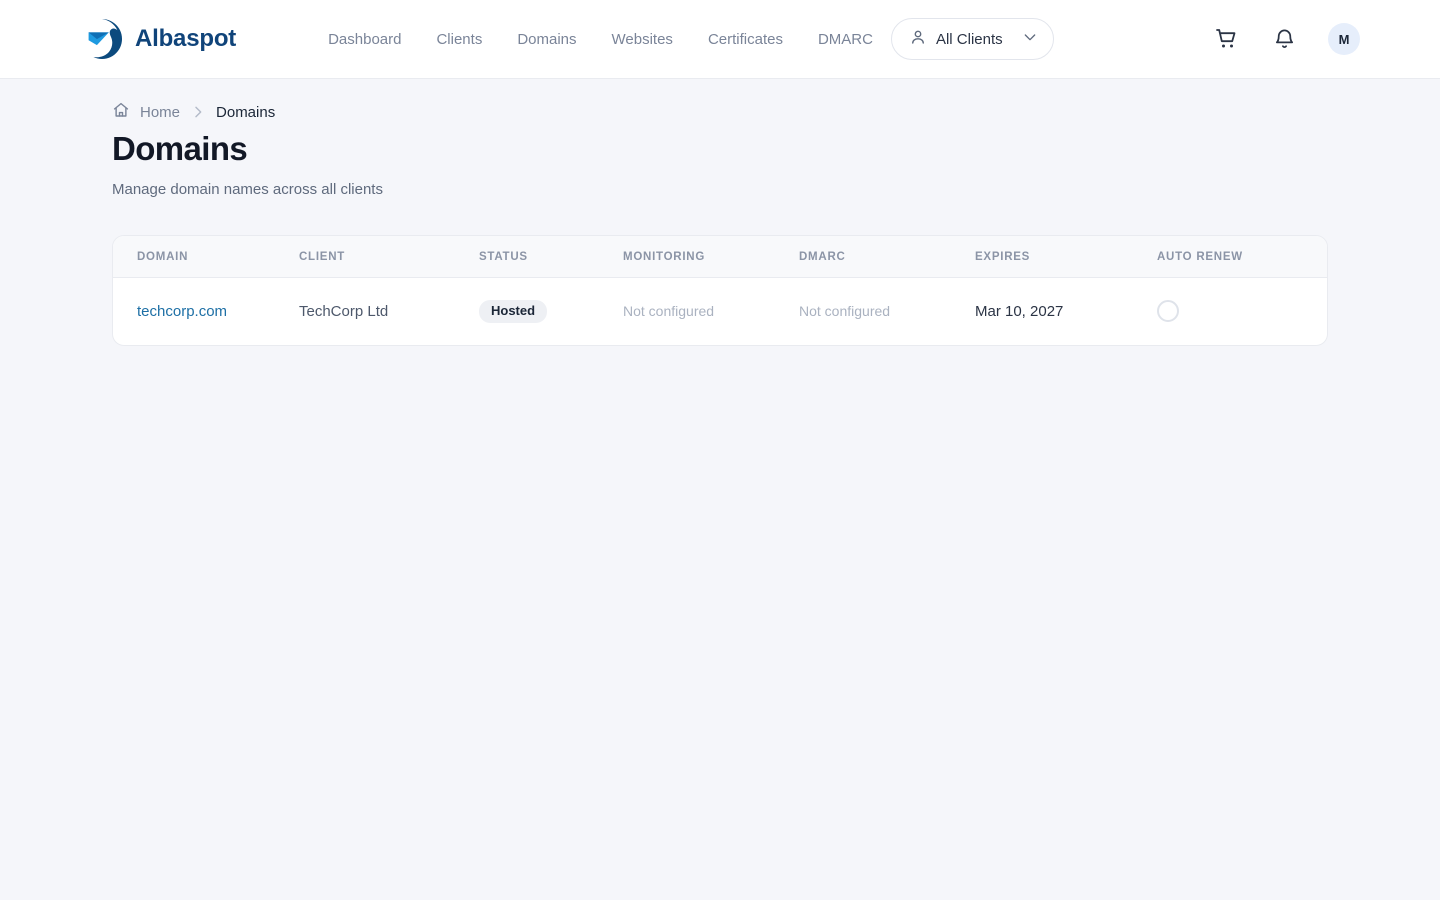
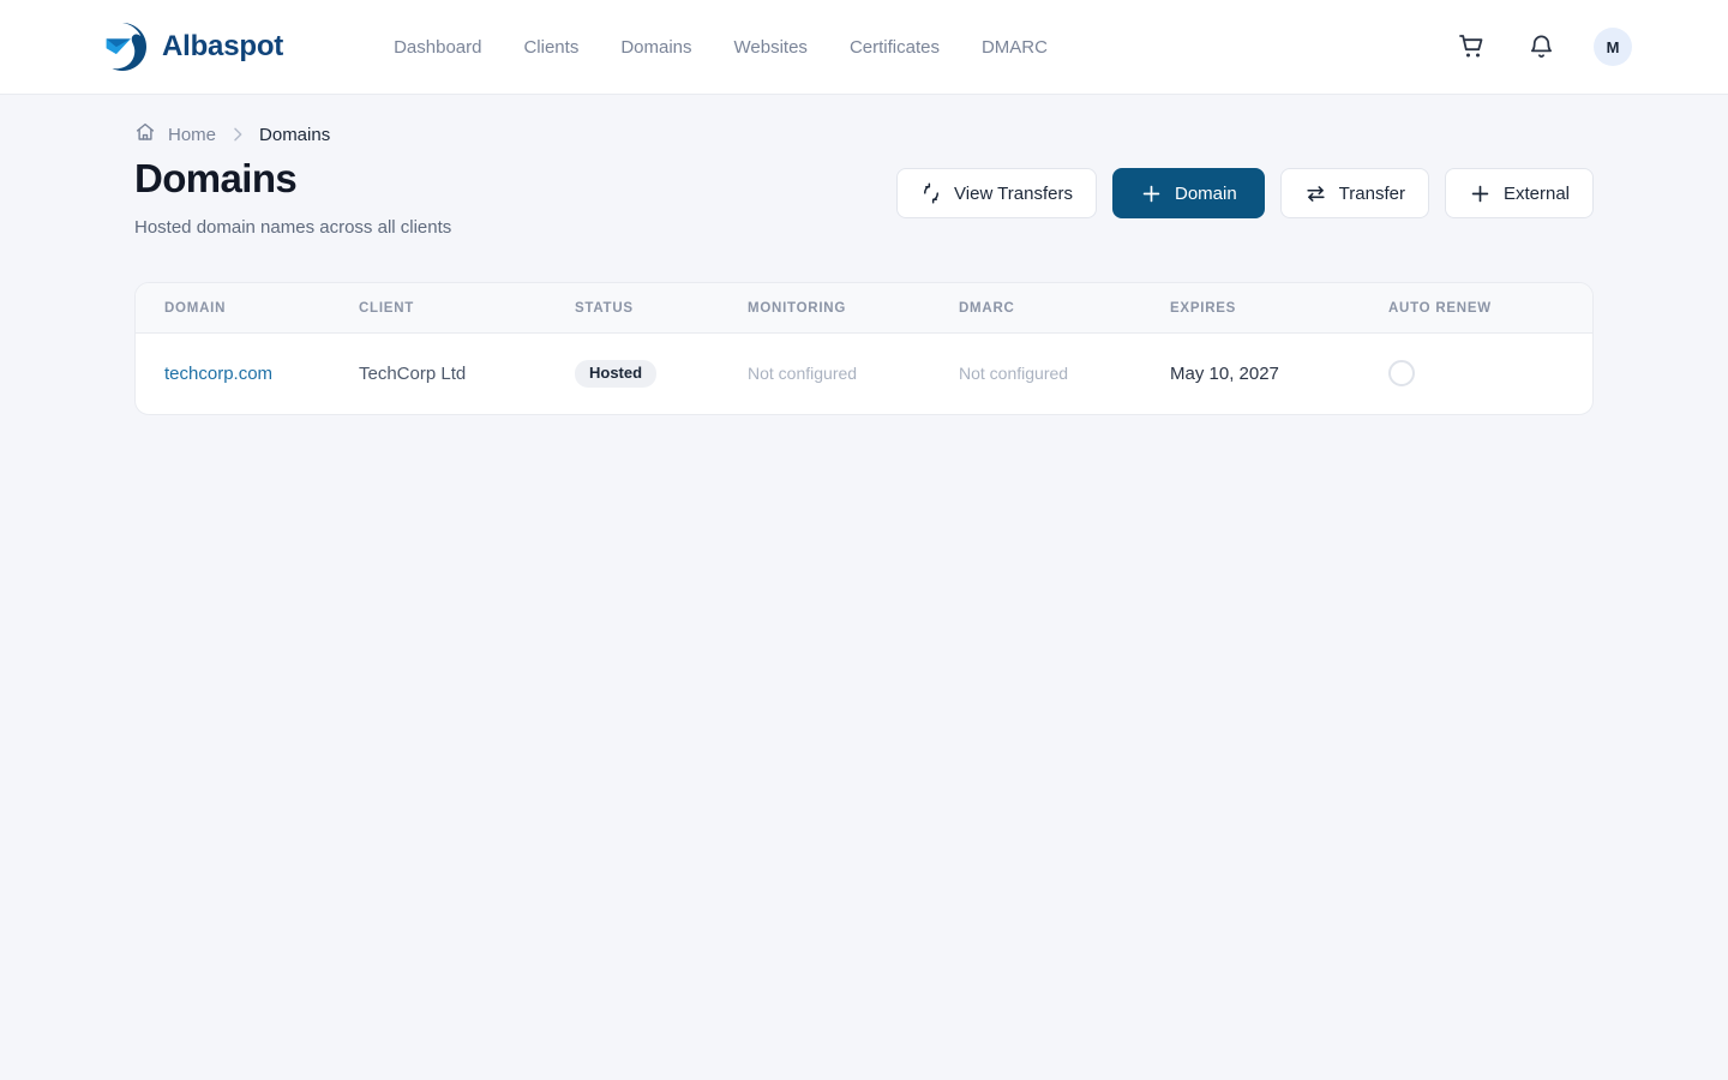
  Albaspot
  Dashboard
  Clients
  Domains
  Websites
  Certificates
  DMARC
- All Clients
  M
  Home
  Domains
  Domains
- Manage domain names across all clients
+ Hosted domain names across all clients
+ View Transfers
+ Domain
+ Transfer
+ External
  DOMAIN	CLIENT	STATUS	MONITORING	DMARC	EXPIRES	AUTO RENEW
- techcorp.com	TechCorp Ltd	Hosted	Not configured	Not configured	Mar 10, 2027
+ techcorp.com	TechCorp Ltd	Hosted	Not configured	Not configured	May 10, 2027
